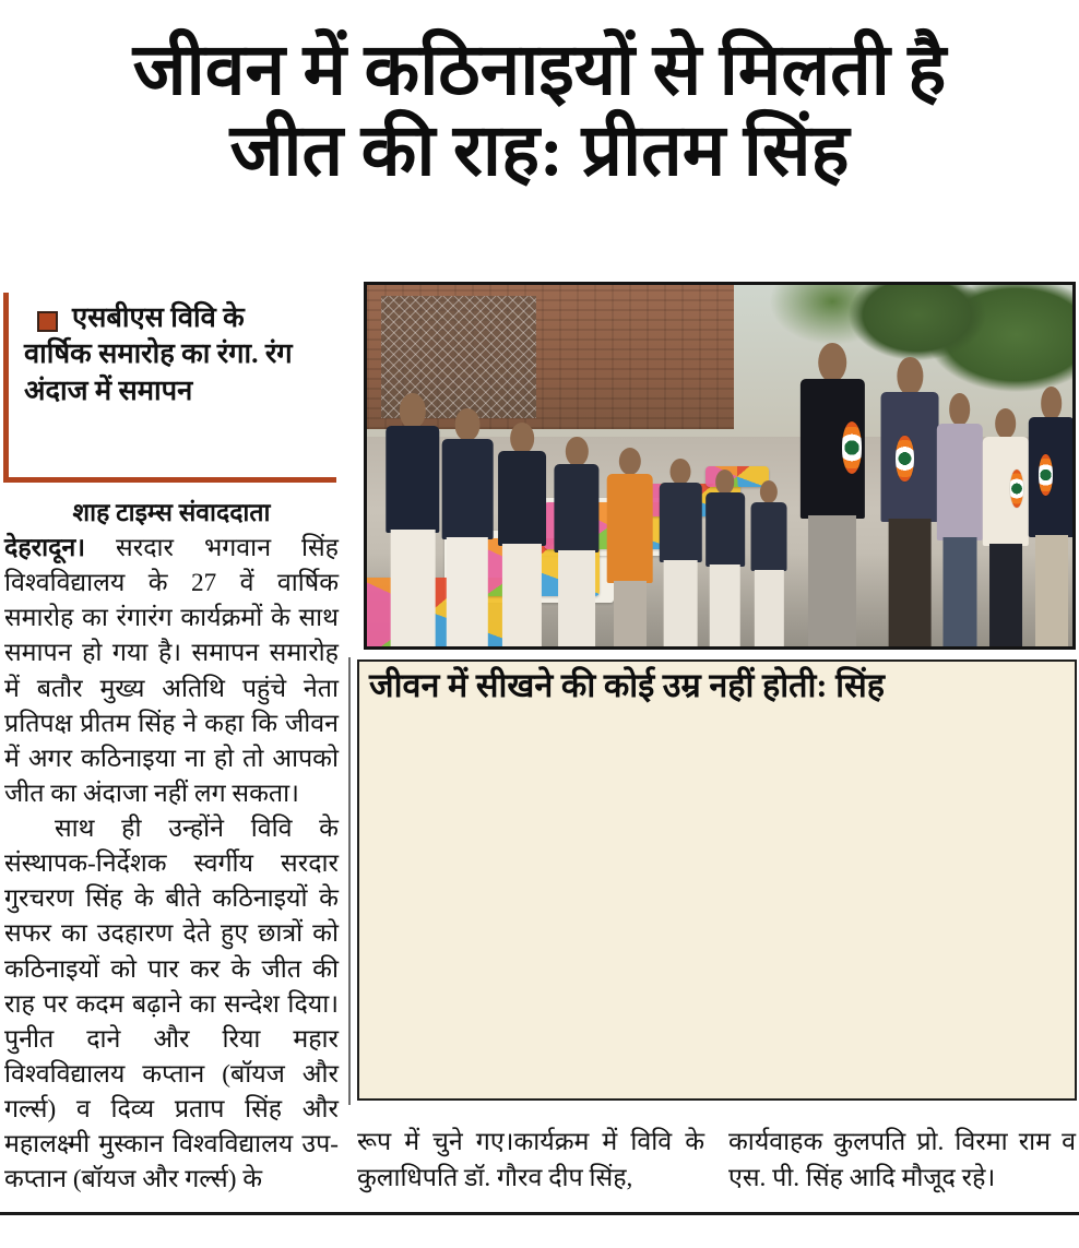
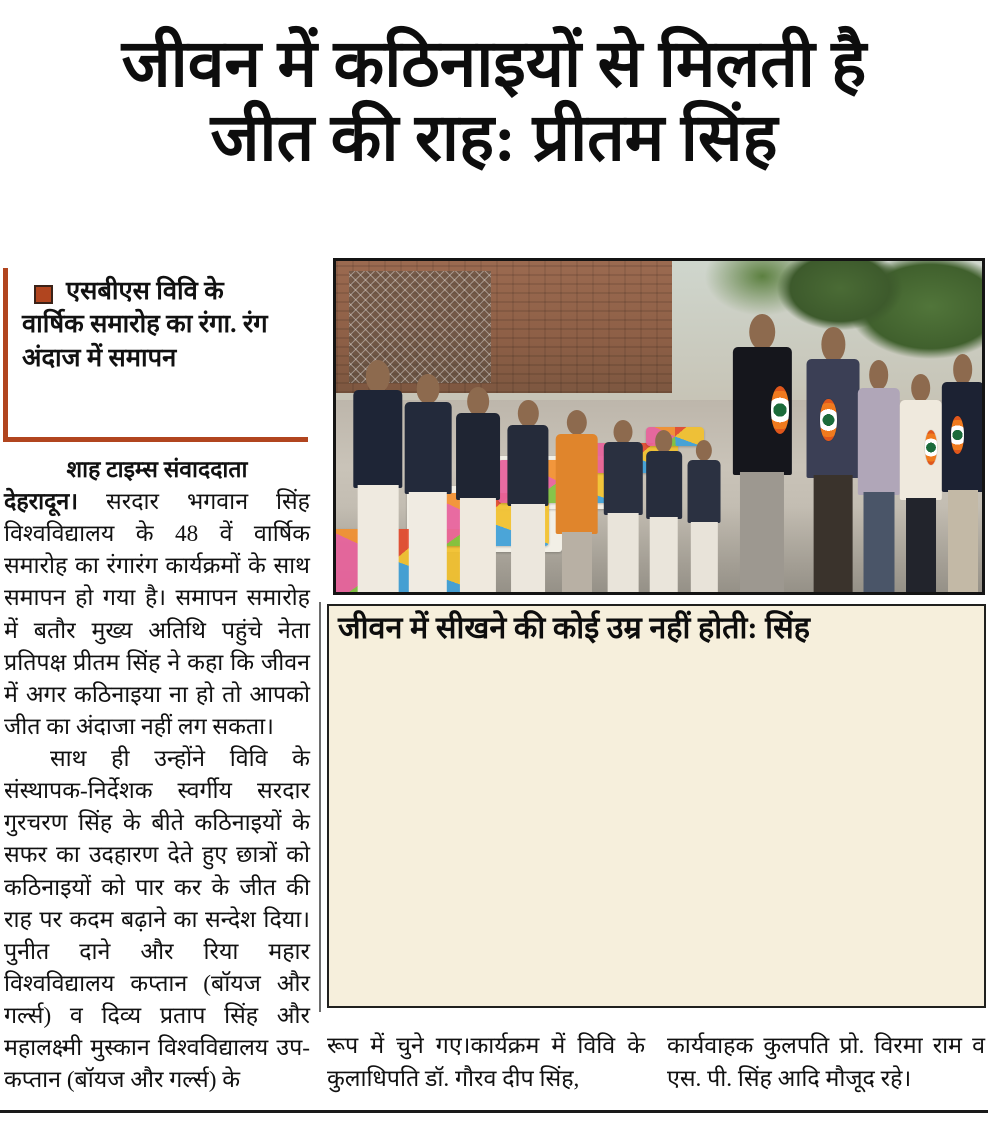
  जीवन में कठिनाइयों से मिलती है
  जीत की राह: प्रीतम सिंह
  एसबीएस विवि के
  वार्षिक समारोह का रंगा. रंग अंदाज में समापन
  शाह टाइम्स संवाददाता
- देहरादून। सरदार भगवान सिंह विश्वविद्यालय के 27 वें वार्षिक समारोह का रंगारंग कार्यक्रमों के साथ समापन हो गया है। समापन समारोह में बतौर मुख्य अतिथि पहुंचे नेता प्रतिपक्ष प्रीतम सिंह ने कहा कि जीवन में अगर कठिनाइया ना हो तो आपको जीत का अंदाजा नहीं लग सकता।
+ देहरादून। सरदार भगवान सिंह विश्वविद्यालय के 48 वें वार्षिक समारोह का रंगारंग कार्यक्रमों के साथ समापन हो गया है। समापन समारोह में बतौर मुख्य अतिथि पहुंचे नेता प्रतिपक्ष प्रीतम सिंह ने कहा कि जीवन में अगर कठिनाइया ना हो तो आपको जीत का अंदाजा नहीं लग सकता।
  साथ ही उन्होंने विवि के संस्थापक-निर्देशक स्वर्गीय सरदार गुरचरण सिंह के बीते कठिनाइयों के सफर का उदहारण देते हुए छात्रों को कठिनाइयों को पार कर के जीत की राह पर कदम बढ़ाने का सन्देश दिया। पुनीत दाने और रिया महार विश्वविद्यालय कप्तान (बॉयज और गर्ल्स) व दिव्य प्रताप सिंह और महालक्ष्मी मुस्कान विश्वविद्यालय उप-कप्तान (बॉयज और गर्ल्स) के
  जीवन में सीखने की कोई उम्र नहीं होती: सिंह
  रूप में चुने गए।कार्यक्रम में विवि के कुलाधिपति डॉ. गौरव दीप सिंह,
  कार्यवाहक कुलपति प्रो. विरमा राम व एस. पी. सिंह आदि मौजूद रहे।
